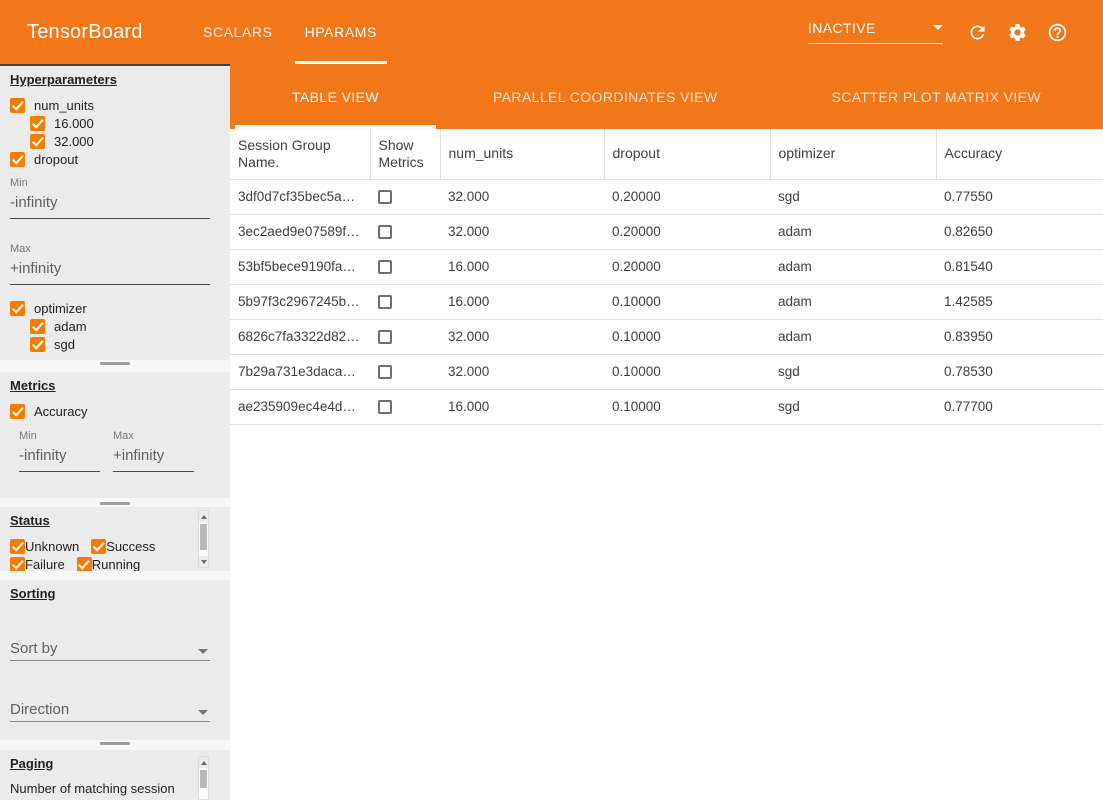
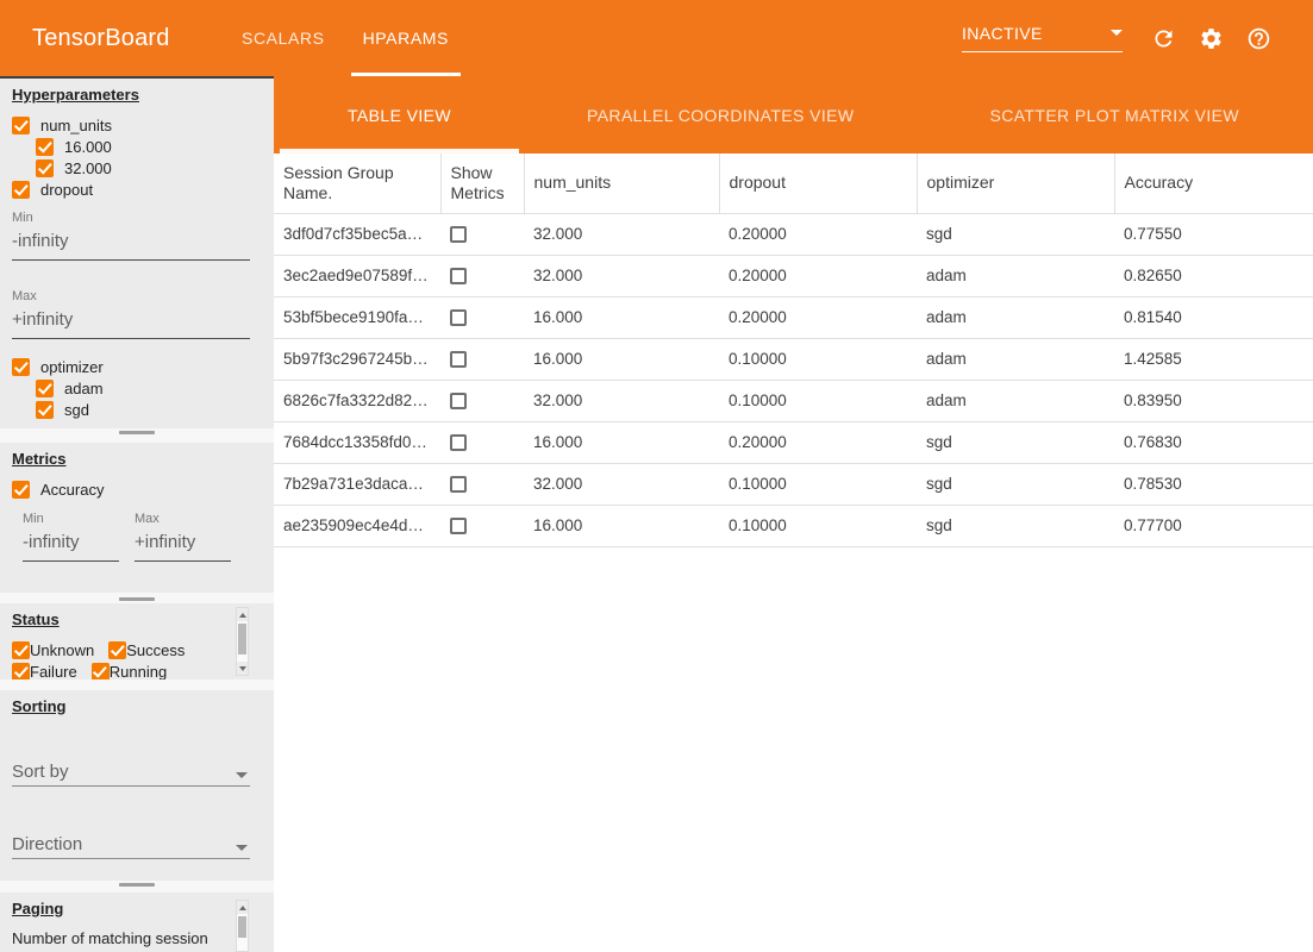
  TensorBoard
  SCALARS
  HPARAMS
  INACTIVE
  Hyperparameters
  num_units
  16.000
  32.000
  dropout
  Min
  -infinity
  Max
  +infinity
  optimizer
  adam
  sgd
  Metrics
  Accuracy
  Min
  -infinity
  Max
  +infinity
  Status
  Unknown
  Success
  Failure
  Running
  Sorting
  Sort by
  Direction
  Paging
  Number of matching session
  TABLE VIEW
  PARALLEL COORDINATES VIEW
  SCATTER PLOT MATRIX VIEW
  Session Group Name.	Show Metrics	num_units	dropout	optimizer	Accuracy
  3df0d7cf35bec5a…		32.000	0.20000	sgd	0.77550
  3ec2aed9e07589f…		32.000	0.20000	adam	0.82650
  53bf5bece9190fa…		16.000	0.20000	adam	0.81540
  5b97f3c2967245b…		16.000	0.10000	adam	1.42585
  6826c7fa3322d82…		32.000	0.10000	adam	0.83950
+ 7684dcc13358fd0…		16.000	0.20000	sgd	0.76830
  7b29a731e3daca…		32.000	0.10000	sgd	0.78530
  ae235909ec4e4d…		16.000	0.10000	sgd	0.77700
